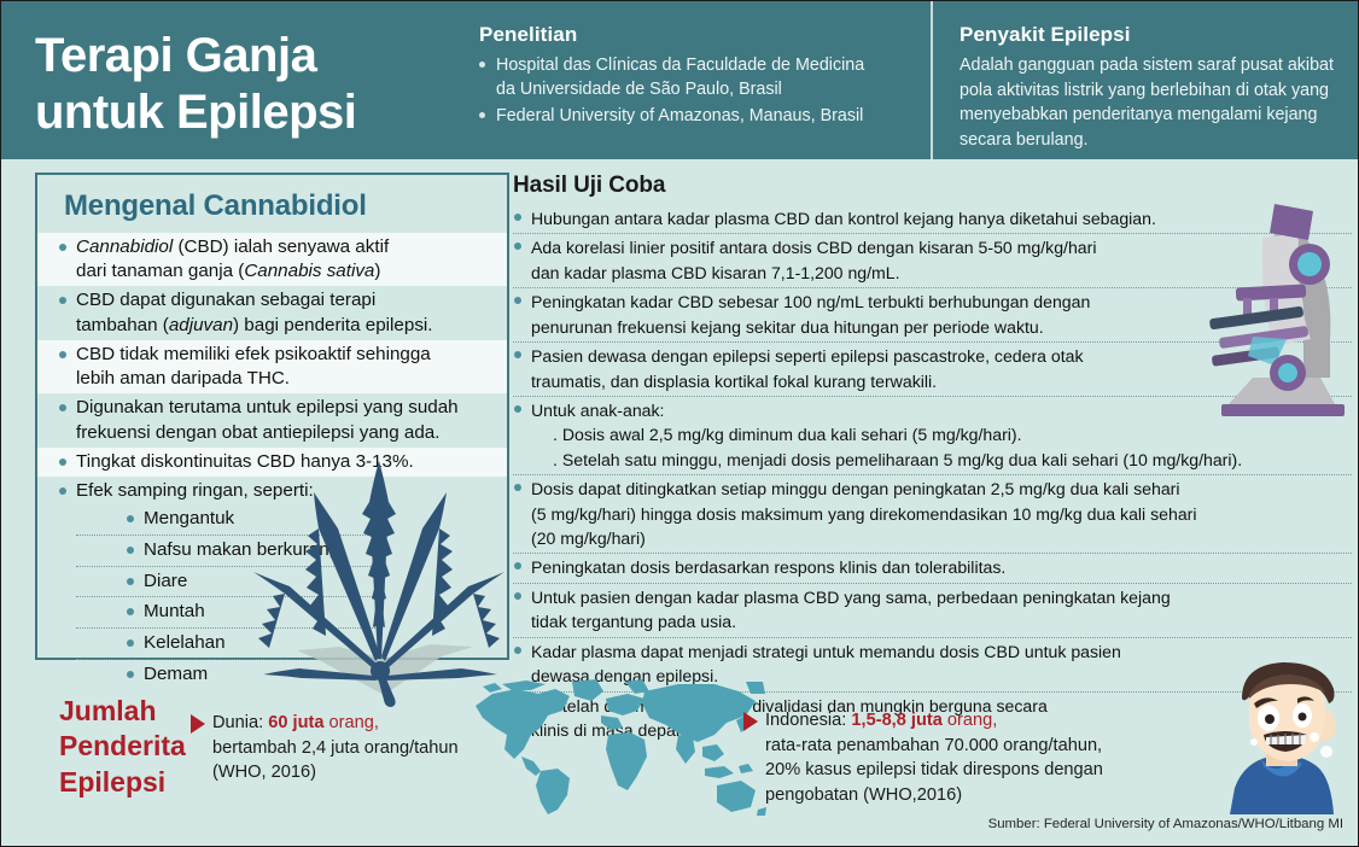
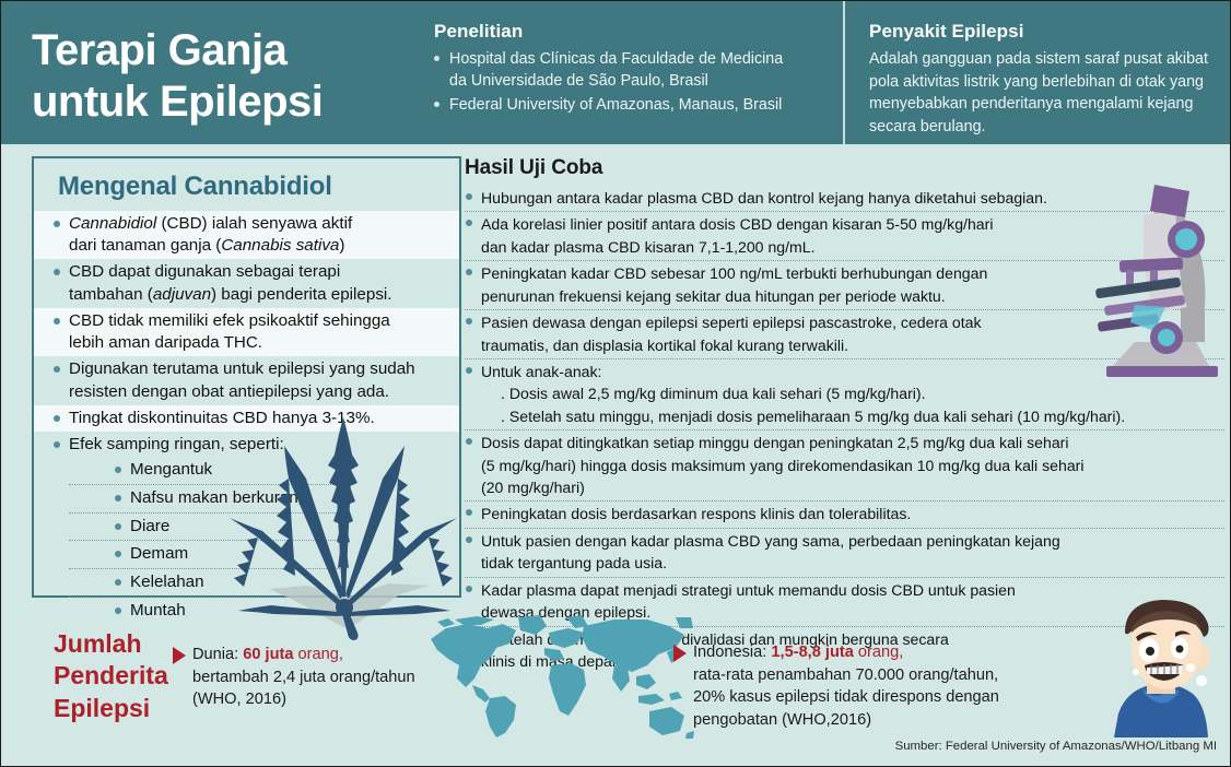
  Terapi Ganja
  untuk Epilepsi
  Penelitian
  Hospital das Clínicas da Faculdade de Medicina
  da Universidade de São Paulo, Brasil
  Federal University of Amazonas, Manaus, Brasil
  Penyakit Epilepsi
  Adalah gangguan pada sistem saraf pusat akibat pola aktivitas listrik yang berlebihan di otak yang menyebabkan penderitanya mengalami kejang secara berulang.
  Mengenal Cannabidiol
  Cannabidiol (CBD) ialah senyawa aktif
  dari tanaman ganja (Cannabis sativa)
  CBD dapat digunakan sebagai terapi
  tambahan (adjuvan) bagi penderita epilepsi.
  CBD tidak memiliki efek psikoaktif sehingga
  lebih aman daripada THC.
  Digunakan terutama untuk epilepsi yang sudah
- frekuensi dengan obat antiepilepsi yang ada.
+ resisten dengan obat antiepilepsi yang ada.
  Tingkat diskontinuitas CBD hanya 3-13%.
  Efek samping ringan, seperti:
  Mengantuk
  Nafsu makan berkurn
  Diare
- Muntah
+ Demam
  Kelelahan
- Demam
+ Muntah
  Hasil Uji Coba
  Hubungan antara kadar plasma CBD dan kontrol kejang hanya diketahui sebagian.
  Ada korelasi linier positif antara dosis CBD dengan kisaran 5-50 mg/kg/hari
  dan kadar plasma CBD kisaran 7,1-1,200 ng/mL.
  Peningkatan kadar CBD sebesar 100 ng/mL terbukti berhubungan dengan
  penurunan frekuensi kejang sekitar dua hitungan per periode waktu.
  Pasien dewasa dengan epilepsi seperti epilepsi pascastroke, cedera otak
  traumatis, dan displasia kortikal fokal kurang terwakili.
  Untuk anak-anak:
  Dosis awal 2,5 mg/kg diminum dua kali sehari (5 mg/kg/hari).
  Setelah satu minggu, menjadi dosis pemeliharaan 5 mg/kg dua kali sehari (10 mg/kg/hari).
  Dosis dapat ditingkatkan setiap minggu dengan peningkatan 2,5 mg/kg dua kali sehari
  (5 mg/kg/hari) hingga dosis maksimum yang direkomendasikan 10 mg/kg dua kali sehari
  (20 mg/kg/hari)
  Peningkatan dosis berdasarkan respons klinis dan tolerabilitas.
  Untuk pasien dengan kadar plasma CBD yang sama, perbedaan peningkatan kejang
  tidak tergantung pada usia.
  Kadar plasma dapat menjadi strategi untuk memandu dosis CBD untuk pasien
  dewasa dengan epilepsi.
  linis di masa depa
  Jumlah
  Penderita
  Epilepsi
  Dunia: 60 juta orang,
  bertambah 2,4 juta orang/tahun
  (WHO, 2016)
  Indonesia: 1,5-8,8 juta orang,
  rata-rata penambahan 70.000 orang/tahun,
  20% kasus epilepsi tidak direspons dengan
  pengobatan (WHO,2016)
  Sumber: Federal University of Amazonas/WHO/Litbang MI
